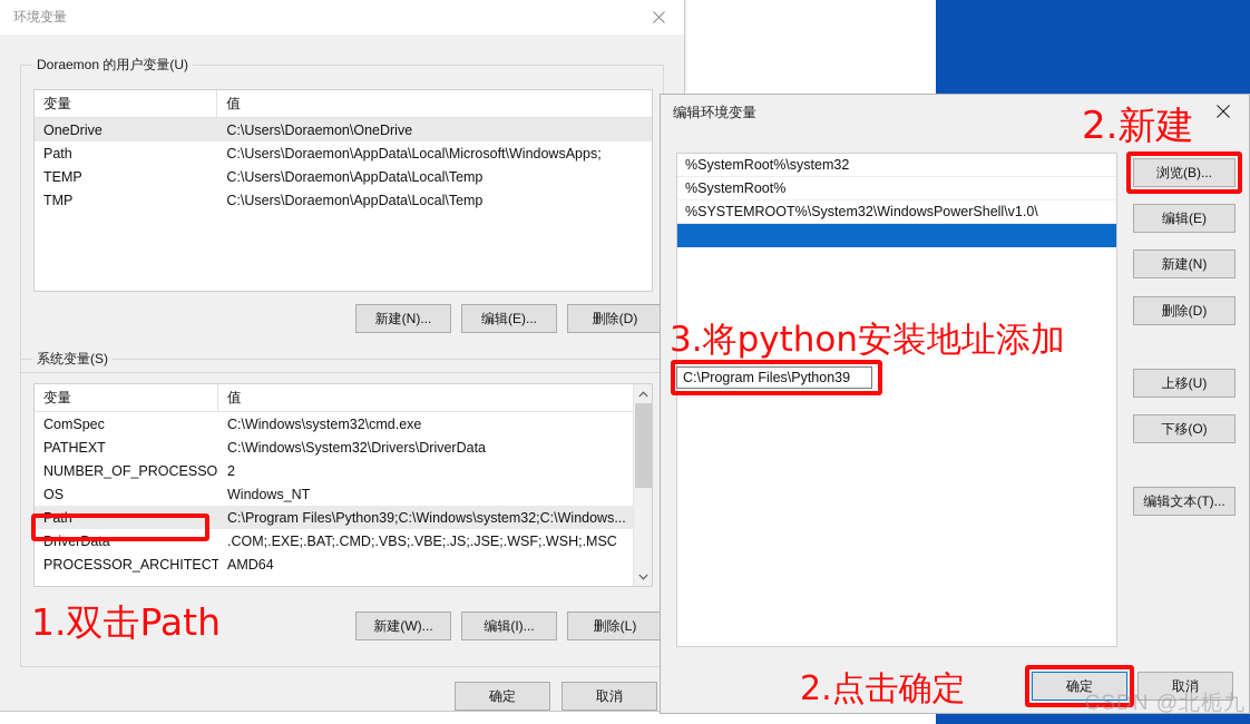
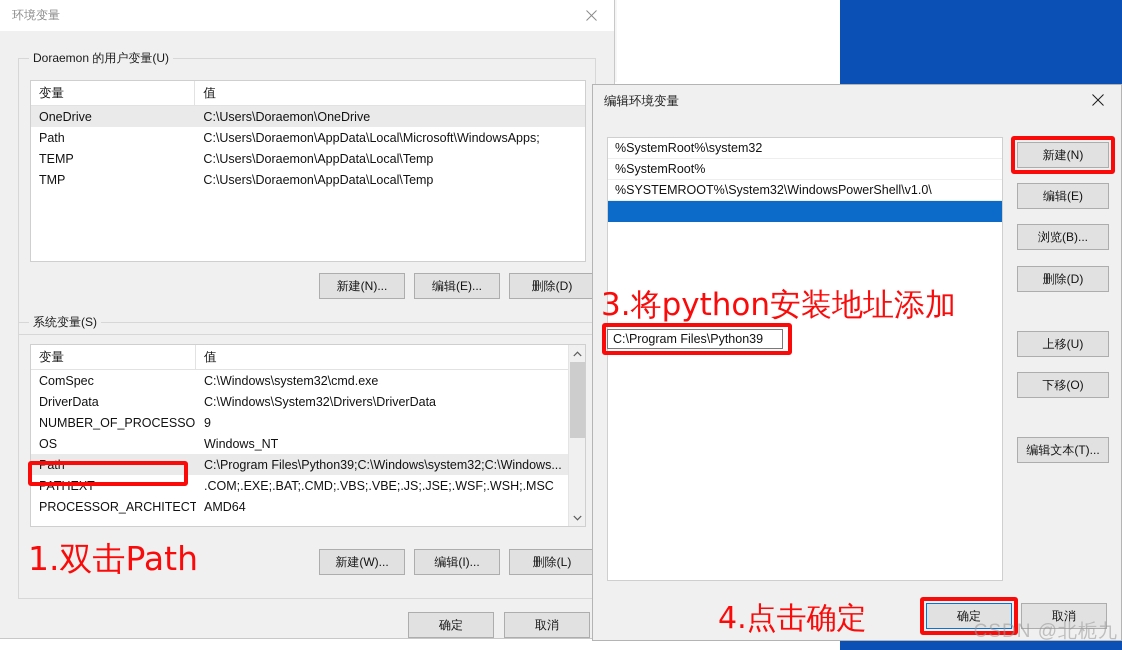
  环境变量
  Doraemon 的用户变量(U)
  变量
  值
  OneDrive
  C:\Users\Doraemon\OneDrive
  Path
  C:\Users\Doraemon\AppData\Local\Microsoft\WindowsApps;
  TEMP
  C:\Users\Doraemon\AppData\Local\Temp
  TMP
  C:\Users\Doraemon\AppData\Local\Temp
  新建(N)...
  编辑(E)...
  删除(D)
  系统变量(S)
  变量
  值
  ComSpec
  C:\Windows\system32\cmd.exe
- PATHEXT
+ DriverData
  C:\Windows\System32\Drivers\DriverData
  NUMBER_OF_PROCESSO
- 2
+ 9
  OS
  Windows_NT
  Path
  C:\Program Files\Python39;C:\Windows\system32;C:\Windows...
- DriverData
+ PATHEXT
  .COM;.EXE;.BAT;.CMD;.VBS;.VBE;.JS;.JSE;.WSF;.WSH;.MSC
  PROCESSOR_ARCHITECT
  AMD64
  新建(W)...
  编辑(I)...
  删除(L)
  确定
  取消
  1.双击Path
  编辑环境变量
  %SystemRoot%\system32
  %SystemRoot%
  %SYSTEMROOT%\System32\WindowsPowerShell\v1.0\
  C:\Program Files\Python39
- 浏览(B)...
+ 新建(N)
  编辑(E)
- 新建(N)
+ 浏览(B)...
  删除(D)
  上移(U)
  下移(O)
  编辑文本(T)...
  确定
  取消
- 2.新建
  3.将python安装地址添加
- 2.点击确定
+ 4.点击确定
  CSDN @北栀九
